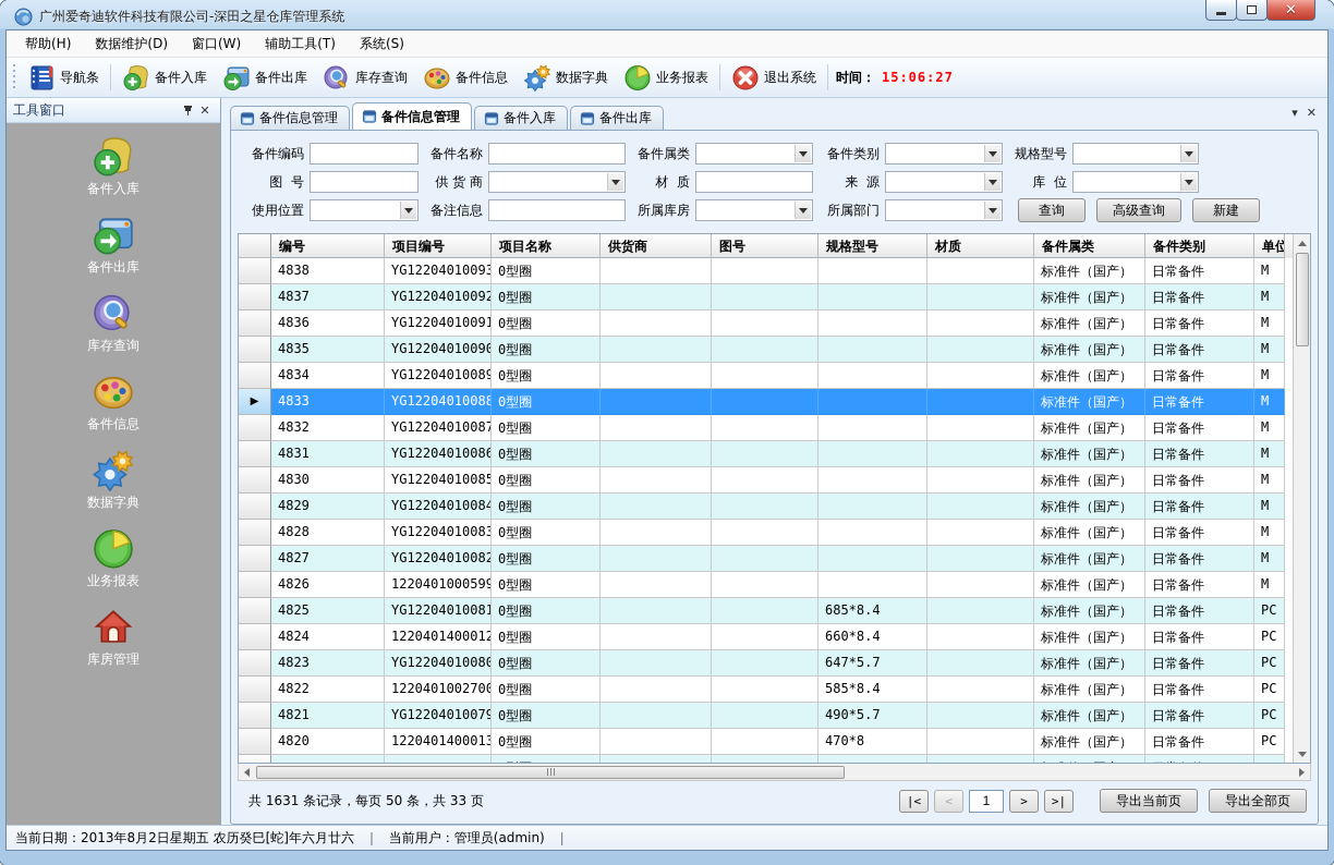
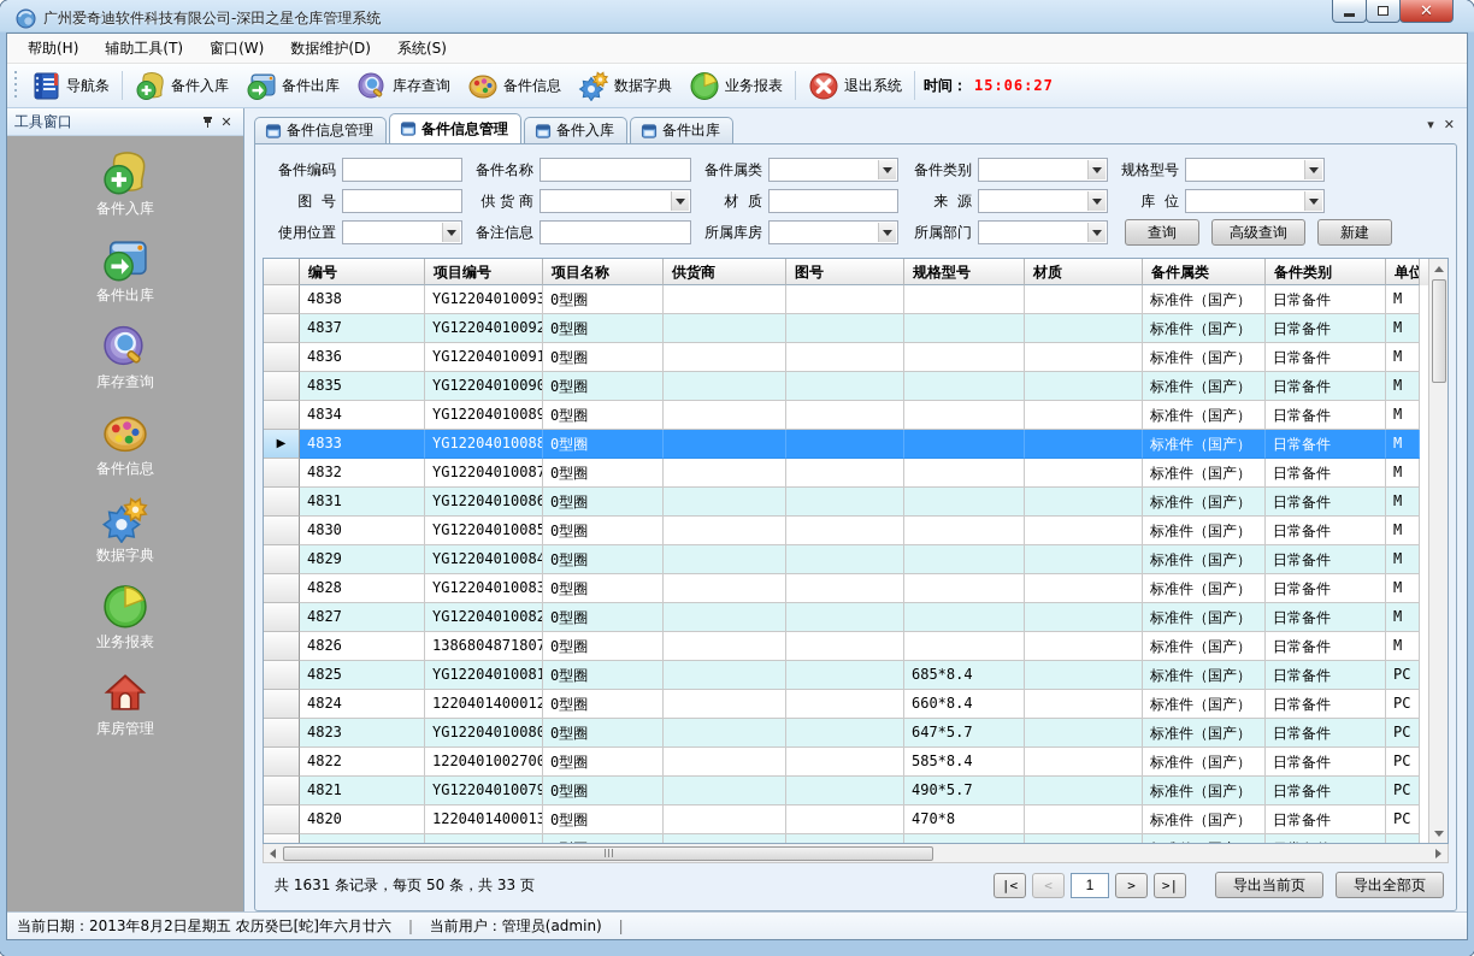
  广州爱奇迪软件科技有限公司-深田之星仓库管理系统
  ✕
  帮助(H)
- 数据维护(D)
+ 辅助工具(T)
  窗口(W)
- 辅助工具(T)
+ 数据维护(D)
  系统(S)
  导航条
  备件入库
  备件出库
  库存查询
  备件信息
  数据字典
  业务报表
  退出系统
  时间：
  15:06:27
  工具窗口
  ✕
  备件入库
  备件出库
  库存查询
  备件信息
  数据字典
  业务报表
  库房管理
  备件信息管理
  备件信息管理
  备件入库
  备件出库
  ▾
  ✕
  备件编码
  备件名称
  备件属类
  备件类别
  规格型号
  图 号
  供 货 商
  材 质
  来 源
  库 位
  使用位置
  备注信息
  所属库房
  所属部门
  查询
  高级查询
  新建
  编号
  项目编号
  项目名称
  供货商
  图号
  规格型号
  材质
  备件属类
  备件类别
  单位
  4838
  YG12204010093
  0型圈
  标准件（国产）
  日常备件
  M
  4837
  YG12204010092
  0型圈
  标准件（国产）
  日常备件
  M
  4836
  YG12204010091
  0型圈
  标准件（国产）
  日常备件
  M
  4835
  YG12204010090
  0型圈
  标准件（国产）
  日常备件
  M
  4834
  YG12204010089
  0型圈
  标准件（国产）
  日常备件
  M
  ▶
  4833
  YG12204010088
  0型圈
  标准件（国产）
  日常备件
  M
  4832
  YG12204010087
  0型圈
  标准件（国产）
  日常备件
  M
  4831
  YG12204010086
  0型圈
  标准件（国产）
  日常备件
  M
  4830
  YG12204010085
  0型圈
  标准件（国产）
  日常备件
  M
  4829
  YG12204010084
  0型圈
  标准件（国产）
  日常备件
  M
  4828
  YG12204010083
  0型圈
  标准件（国产）
  日常备件
  M
  4827
  YG12204010082
  0型圈
  标准件（国产）
  日常备件
  M
  4826
- 1220401000599
+ 1386804871807
  0型圈
  标准件（国产）
  日常备件
  M
  4825
  YG12204010081
  0型圈
  685*8.4
  标准件（国产）
  日常备件
  PC
  4824
  1220401400012
  0型圈
  660*8.4
  标准件（国产）
  日常备件
  PC
  4823
  YG12204010080
  0型圈
  647*5.7
  标准件（国产）
  日常备件
  PC
  4822
  1220401002700
  0型圈
  585*8.4
  标准件（国产）
  日常备件
  PC
  4821
  YG12204010079
  0型圈
  490*5.7
  标准件（国产）
  日常备件
  PC
  4820
  1220401400013
  0型圈
  470*8
  标准件（国产）
  日常备件
  PC
  共 1631 条记录，每页 50 条，共 33 页
  |<
  <
  1
  >
  >|
  导出当前页
  导出全部页
  当前日期：2013年8月2日星期五 农历癸巳[蛇]年六月廿六
  ｜
  当前用户：管理员(admin)
  ｜
